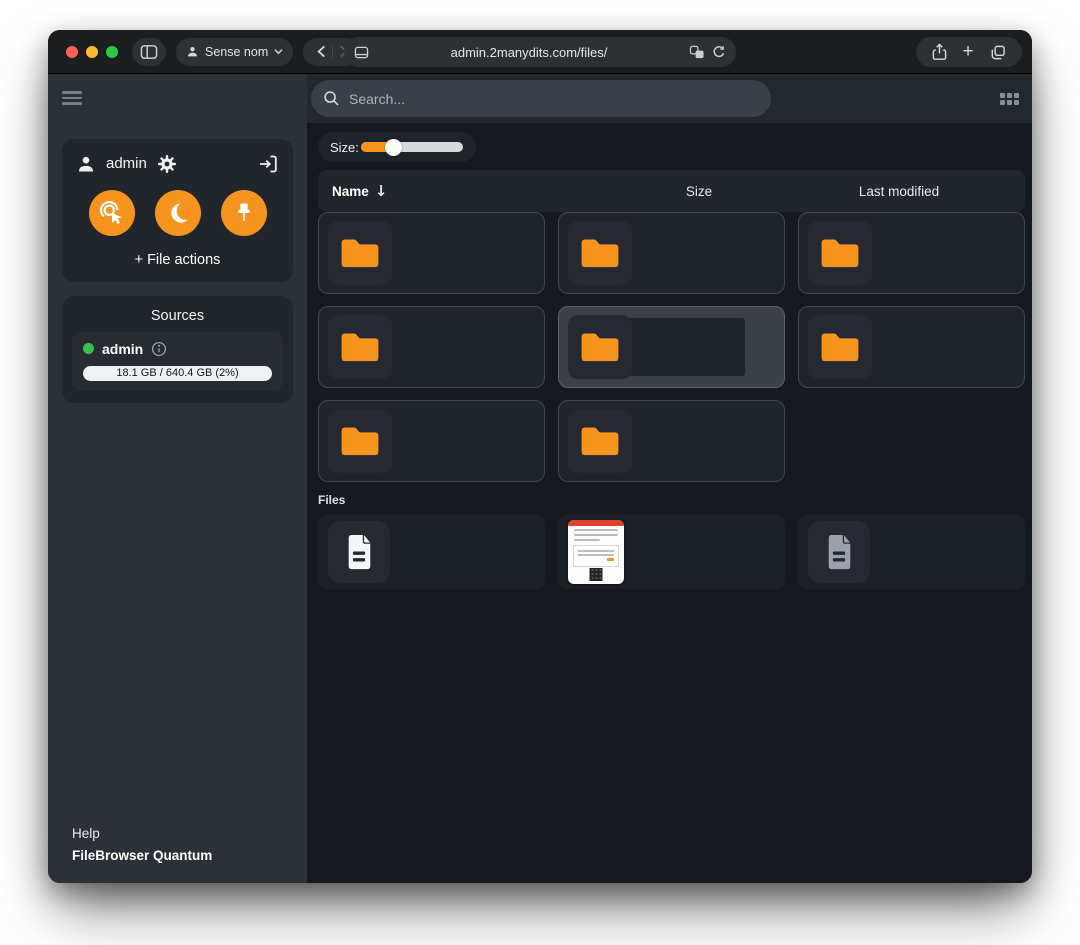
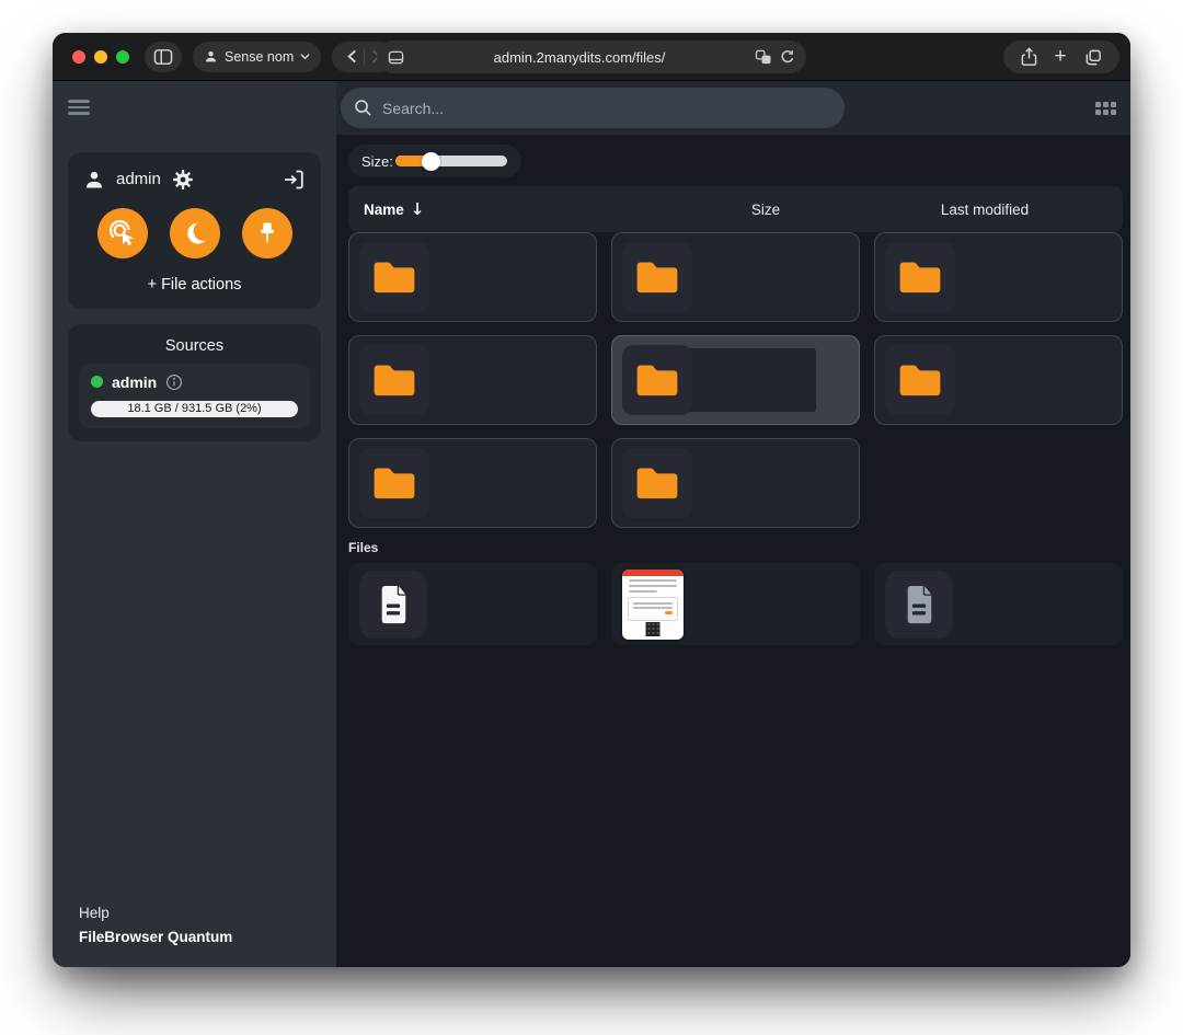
  Sense nom
  admin.2manydits.com/files/
  +
  admin
  + File actions
  Sources
  admin
- 18.1 GB / 640.4 GB (2%)
+ 18.1 GB / 931.5 GB (2%)
  Help
  FileBrowser Quantum
  Search...
  Size:
  Name
  ↓
  Size
  Last modified
  Files
